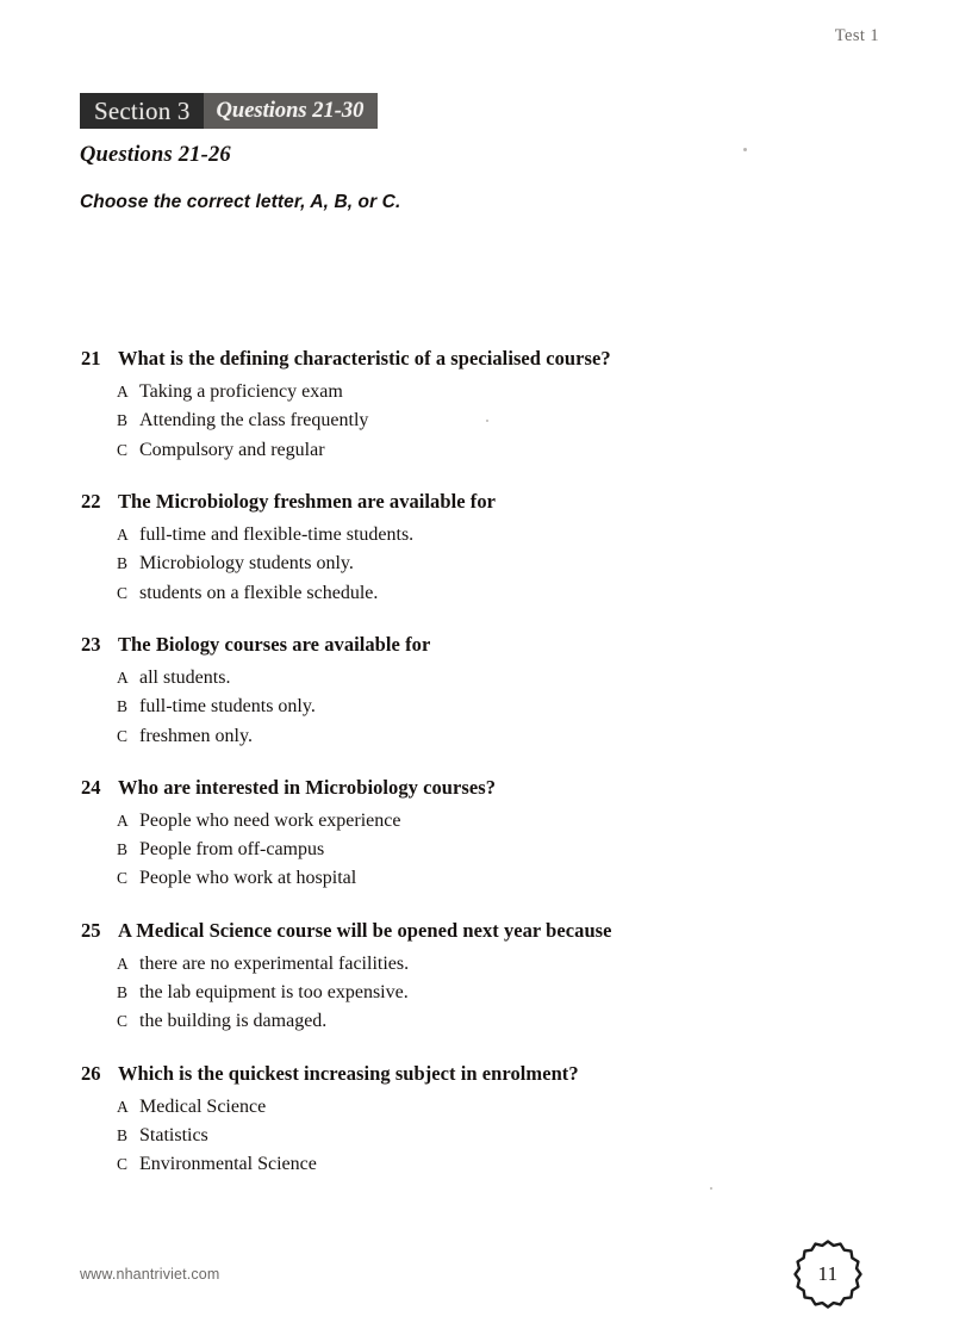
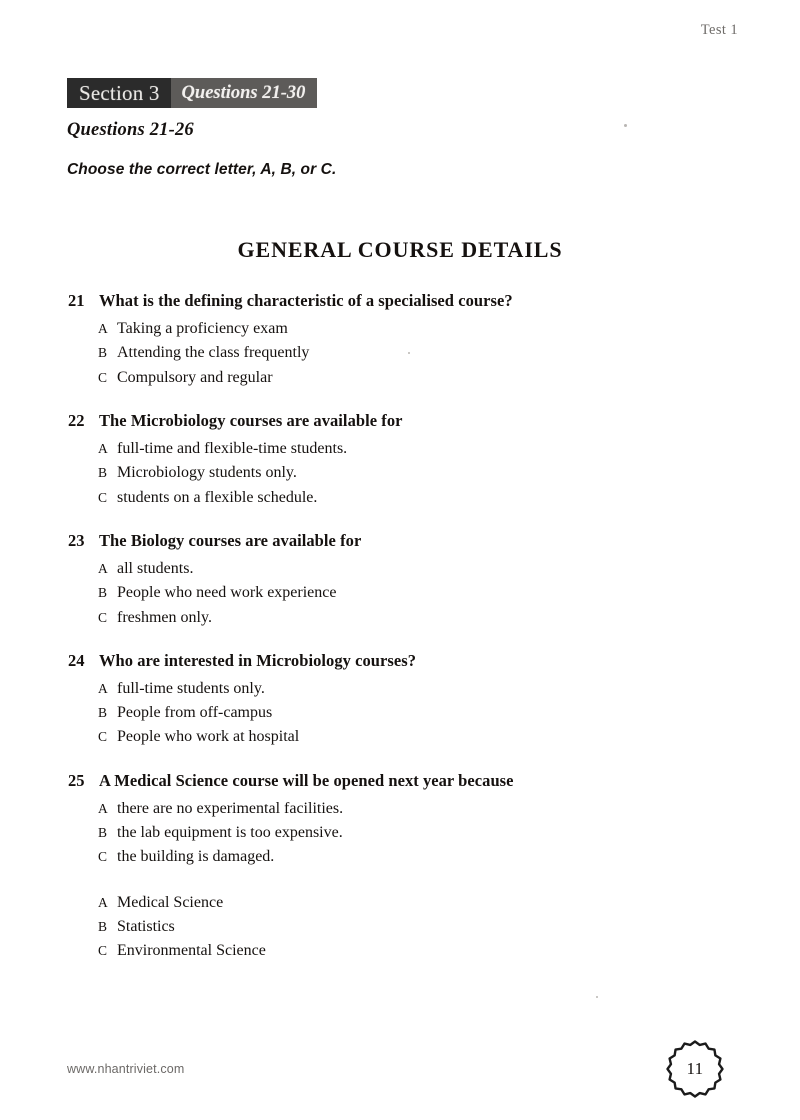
  Test 1
  Section 3
  Questions 21-30
  Questions 21-26
  Choose the correct letter, A, B, or C.
+ GENERAL COURSE DETAILS
  21
  What is the defining characteristic of a specialised course?
  A
  Taking a proficiency exam
  B
  Attending the class frequently
  C
  Compulsory and regular
  22
- The Microbiology freshmen are available for
+ The Microbiology courses are available for
  A
  full-time and flexible-time students.
  B
  Microbiology students only.
  C
  students on a flexible schedule.
  23
  The Biology courses are available for
  A
  all students.
  B
- full-time students only.
+ People who need work experience
  C
  freshmen only.
  24
  Who are intrested in Microbiology courses?
  A
- People who need work experience
+ full-time students only.
  B
  People from off-campus
  C
  People who work at hospital
  25
  A Medical Science course will be opened next year because
  A
  there are no experimental facilities.
  B
  the lab equipment is too expensive.
  C
  the building is damaged.
- 26
- Which is the quickest increasing subject in enrolment?
  A
  Medical Science
  B
  Statistics
  C
  Environmental Science
  www.nhantriviet.com
  11
